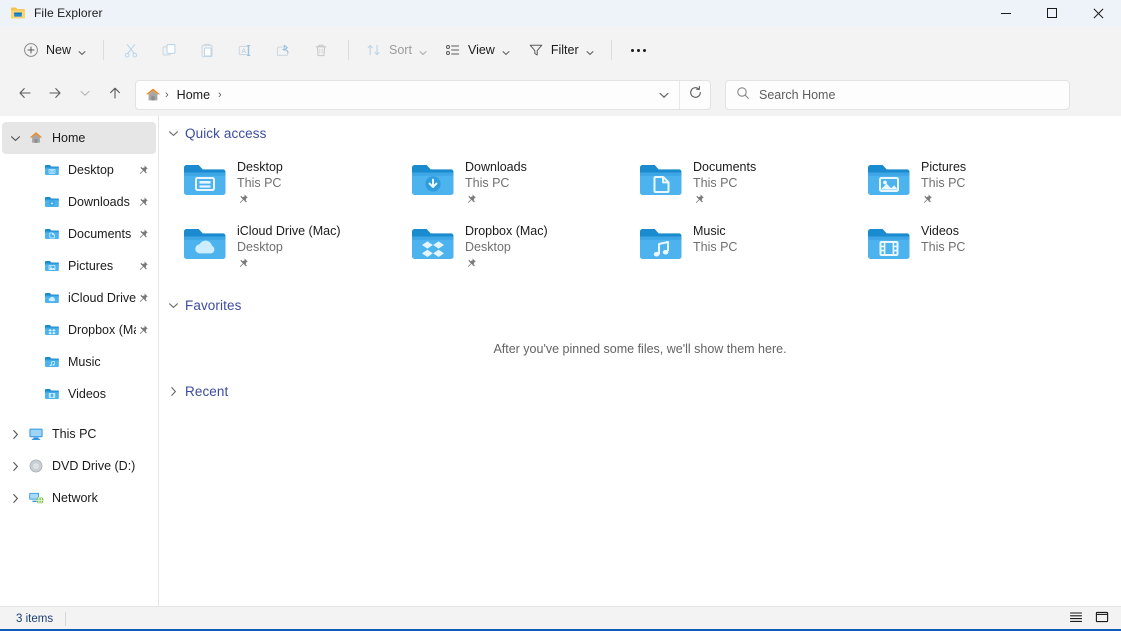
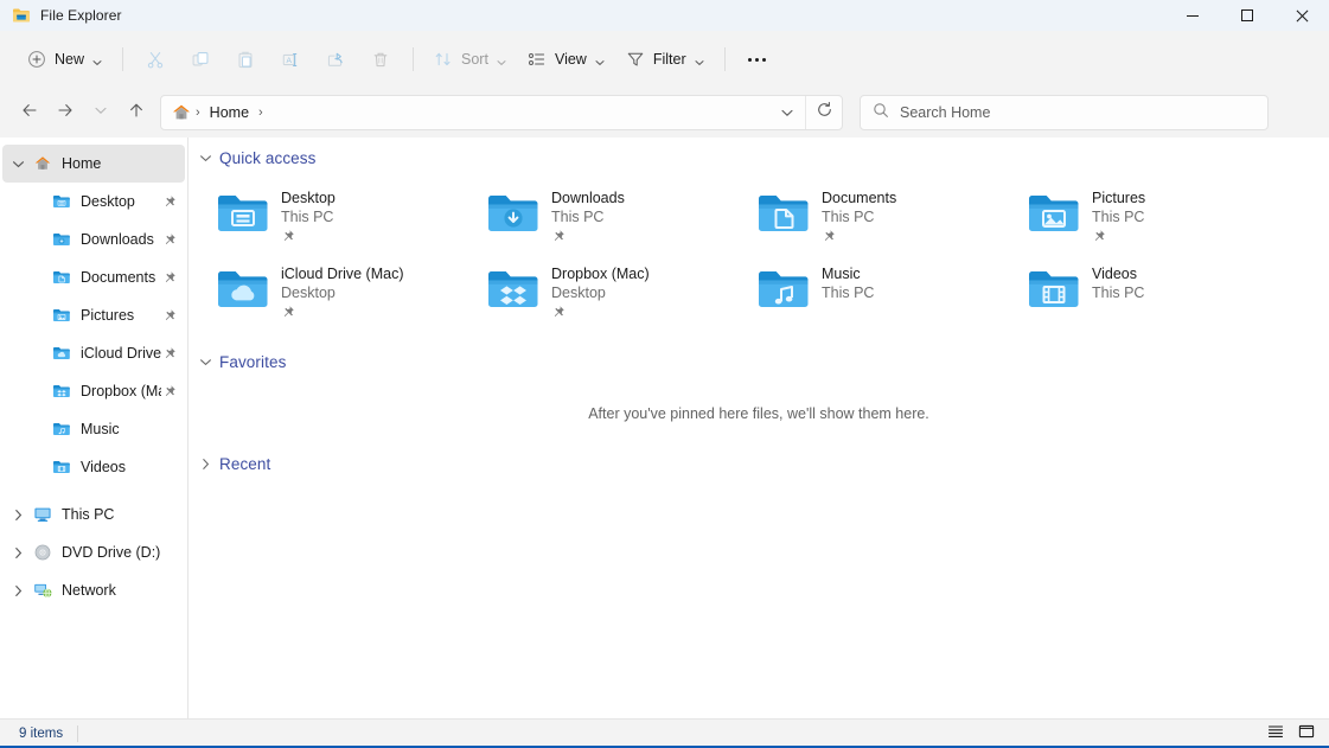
  File Explorer
  New
  Sort
  View
  Filter
  ›
  Home
  ›
  Search Home
  Home
  Desktop
  Downloads
  Documents
  Pictures
  iCloud Drive
  Dropbox (M
  Music
  Videos
  This PC
  DVD Drive (D:)
  Network
  Quick access
  Desktop
  This PC
  Downloads
  This PC
  Documents
  This PC
  Pictures
  This PC
  iCloud Drive (Mac)
  Desktop
  Dropbox (Mac)
  Desktop
  Music
  This PC
  Videos
  This PC
  Favorites
- After you've pinned some files, we'll show them here.
+ After you've pinned here files, we'll show them here.
  Recent
- 3 items
+ 9 items
